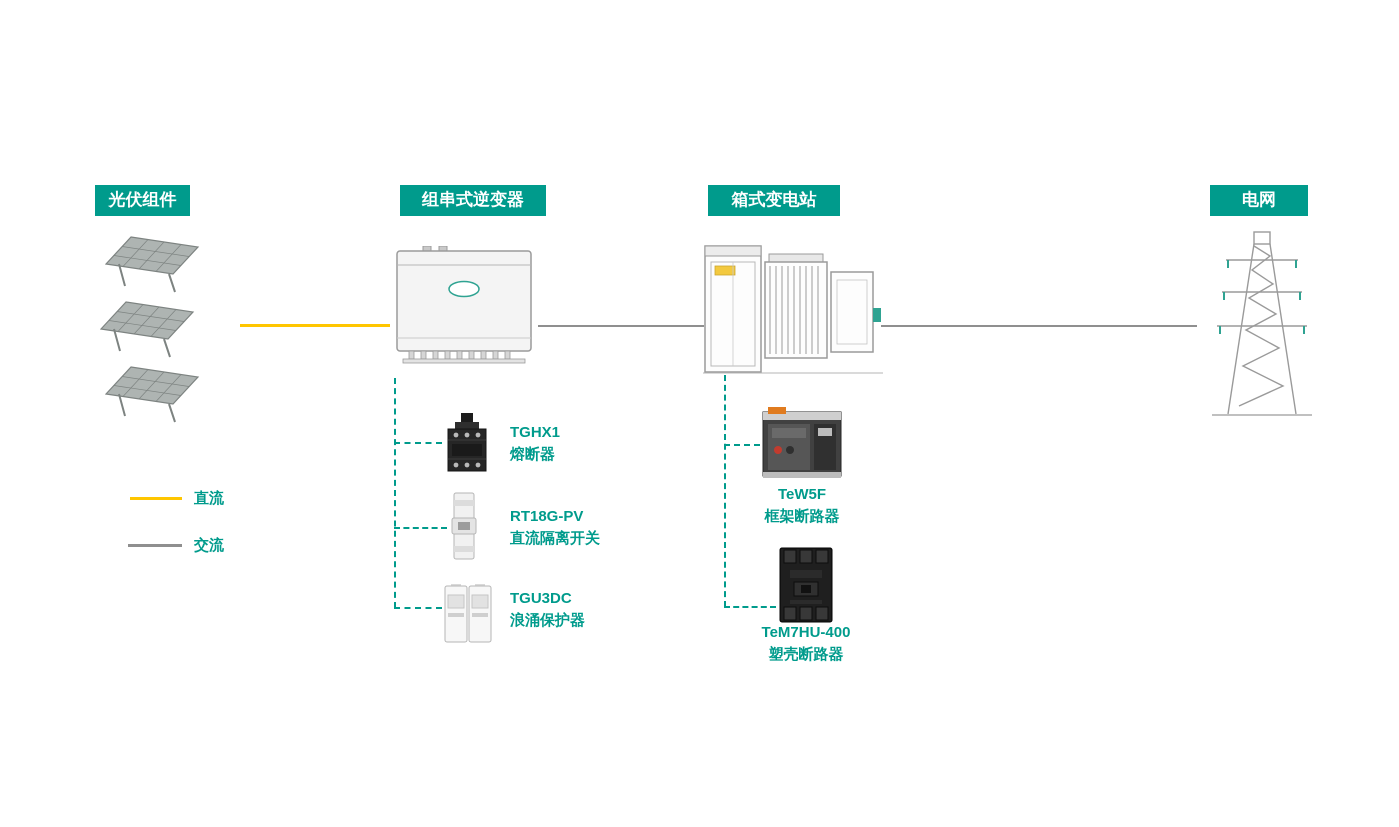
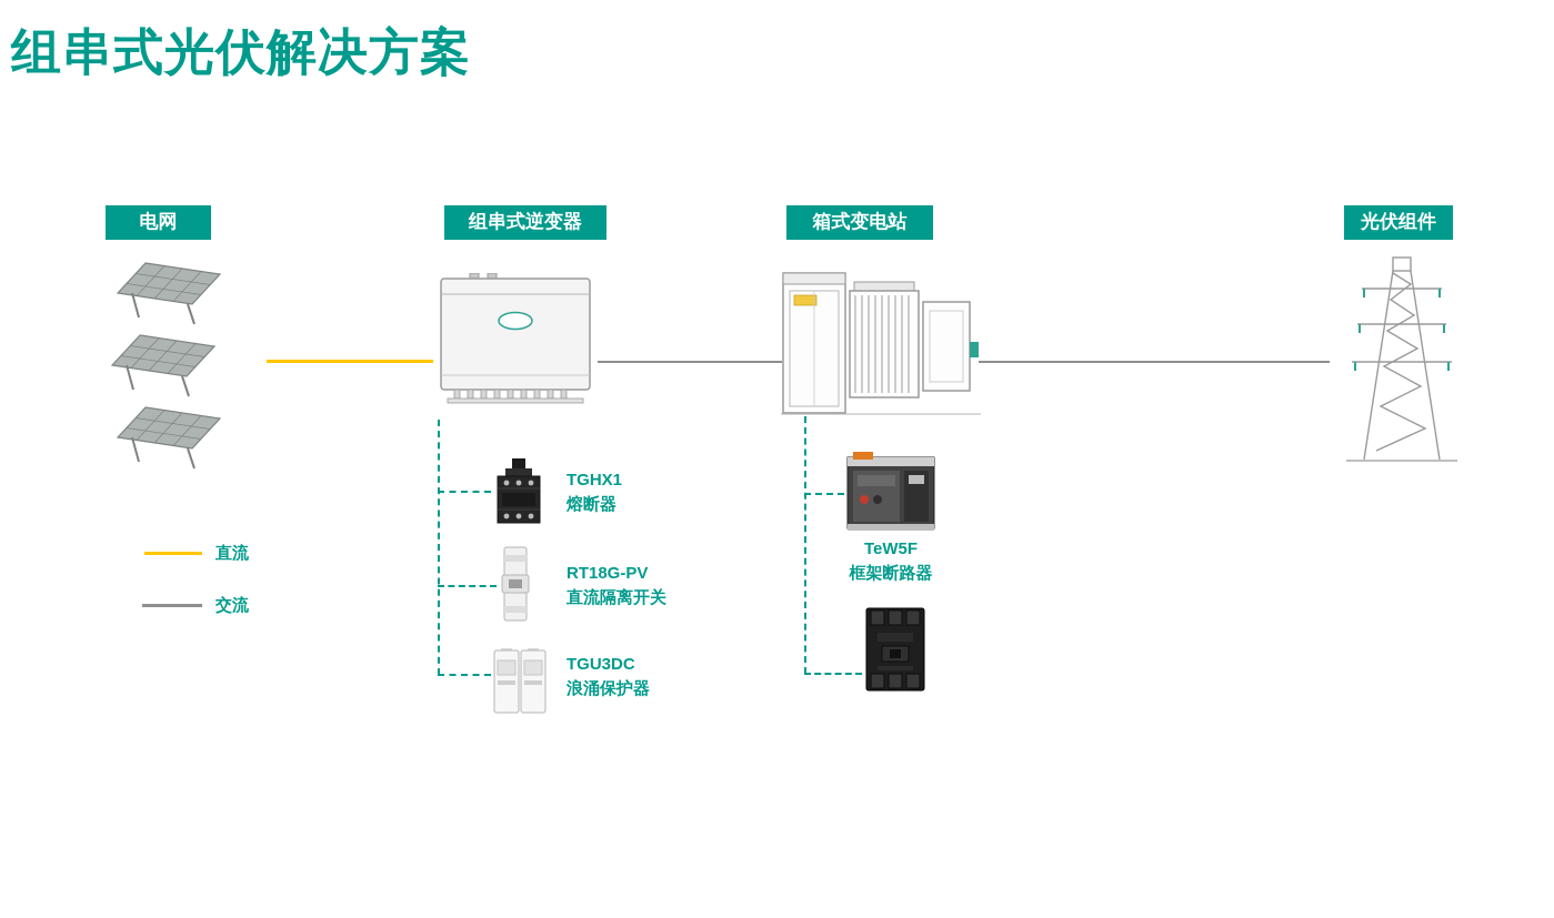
+ 组串式光伏解决方案
- 光伏组件
+ 电网
  组串式逆变器
  箱式变电站
- 电网
+ 光伏组件
  直流
  交流
  TGHX1
  熔断器
  RT18G-PV
  直流隔离开关
  TGU3DC
  浪涌保护器
  TeW5F
  框架断路器
- TeM7HU-400
- 塑壳断路器
